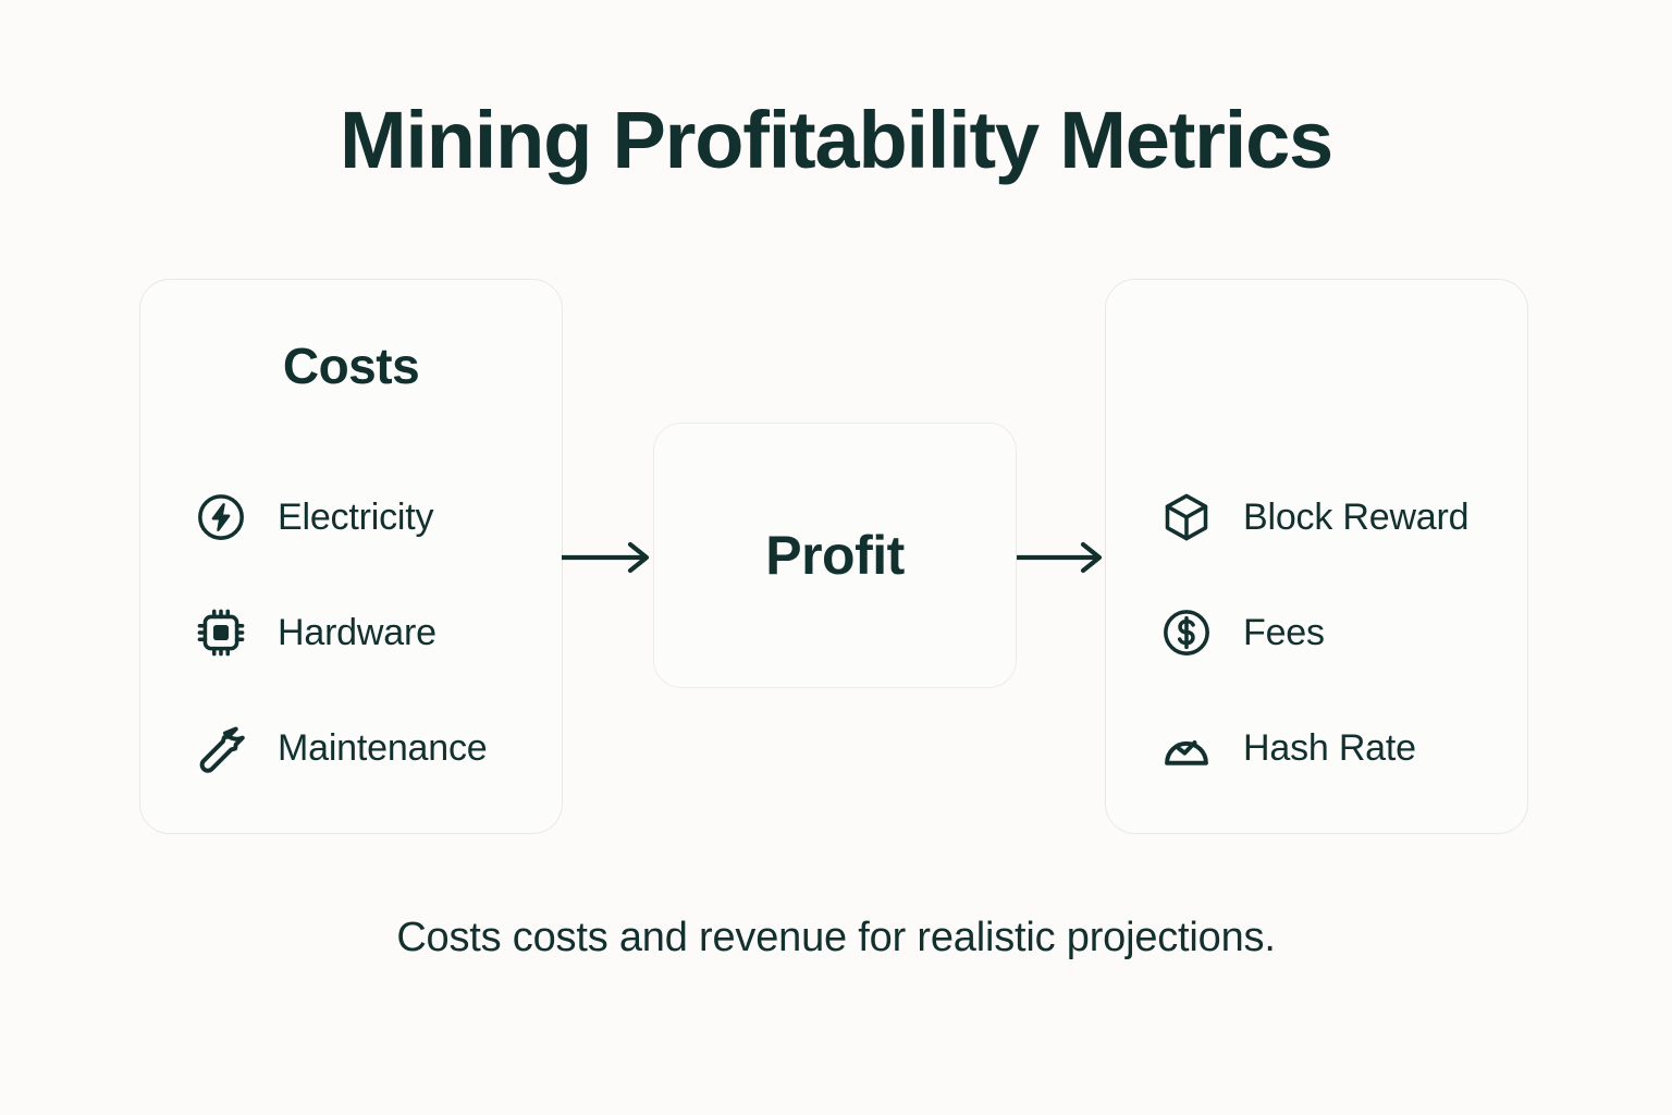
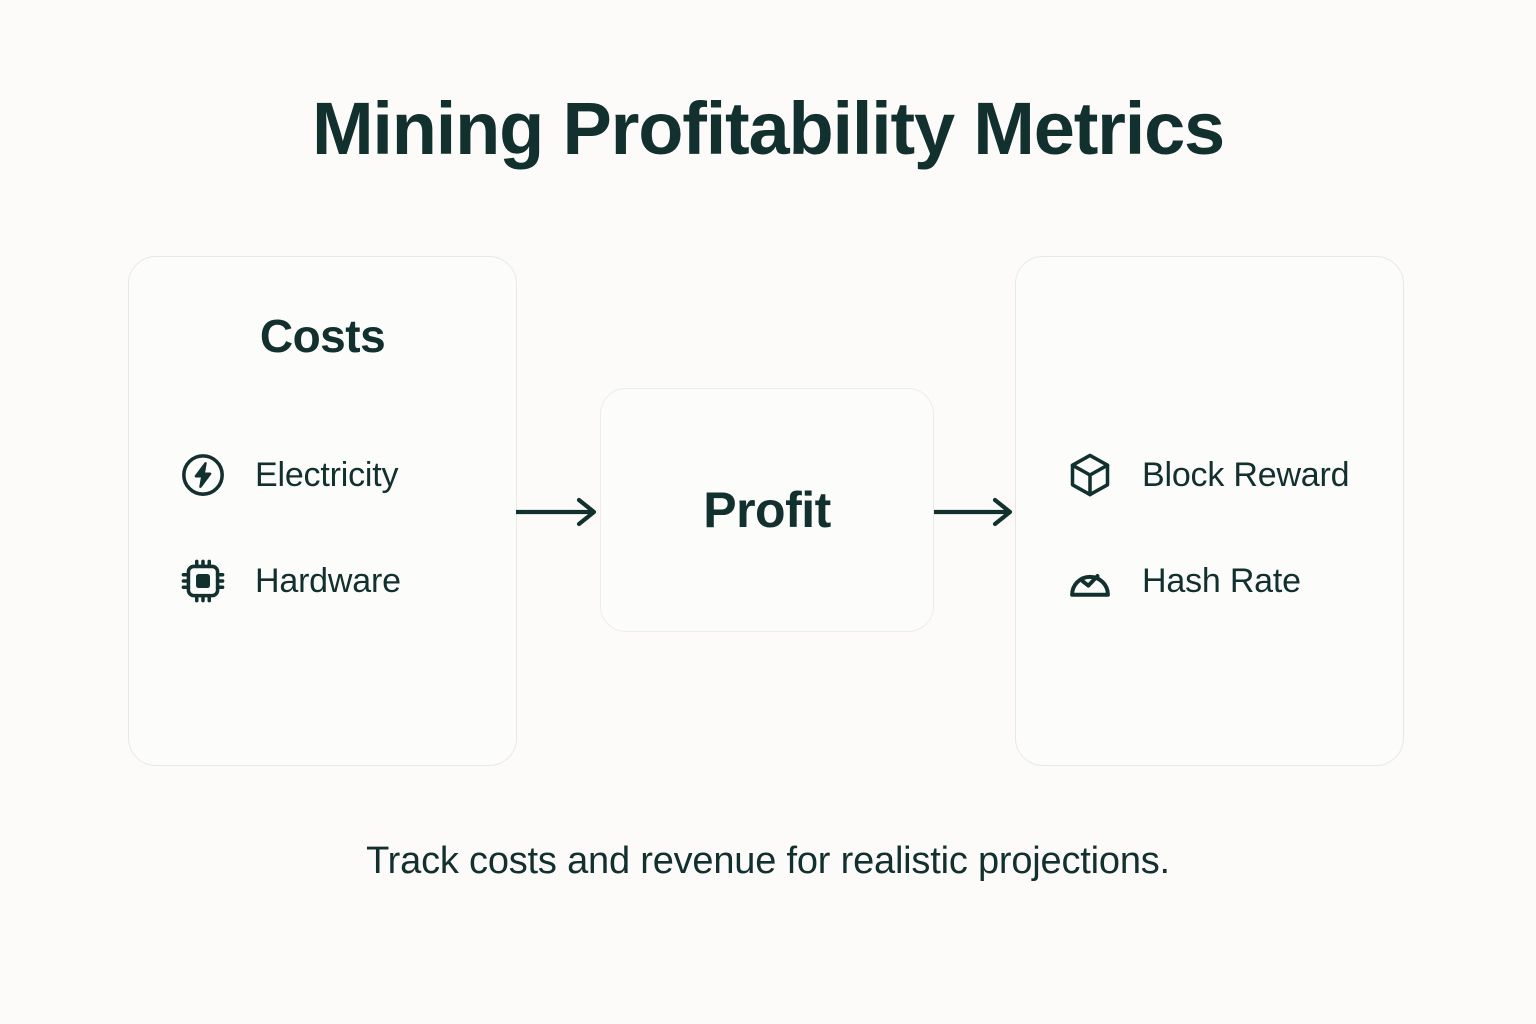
  Mining Profitability Metrics
  Costs
  Electricity
  Hardware
- Maintenance
  Profit
  Block Reward
- Fees
  Hash Rate
- Costs costs and revenue for realistic projections.
+ Track costs and revenue for realistic projections.
